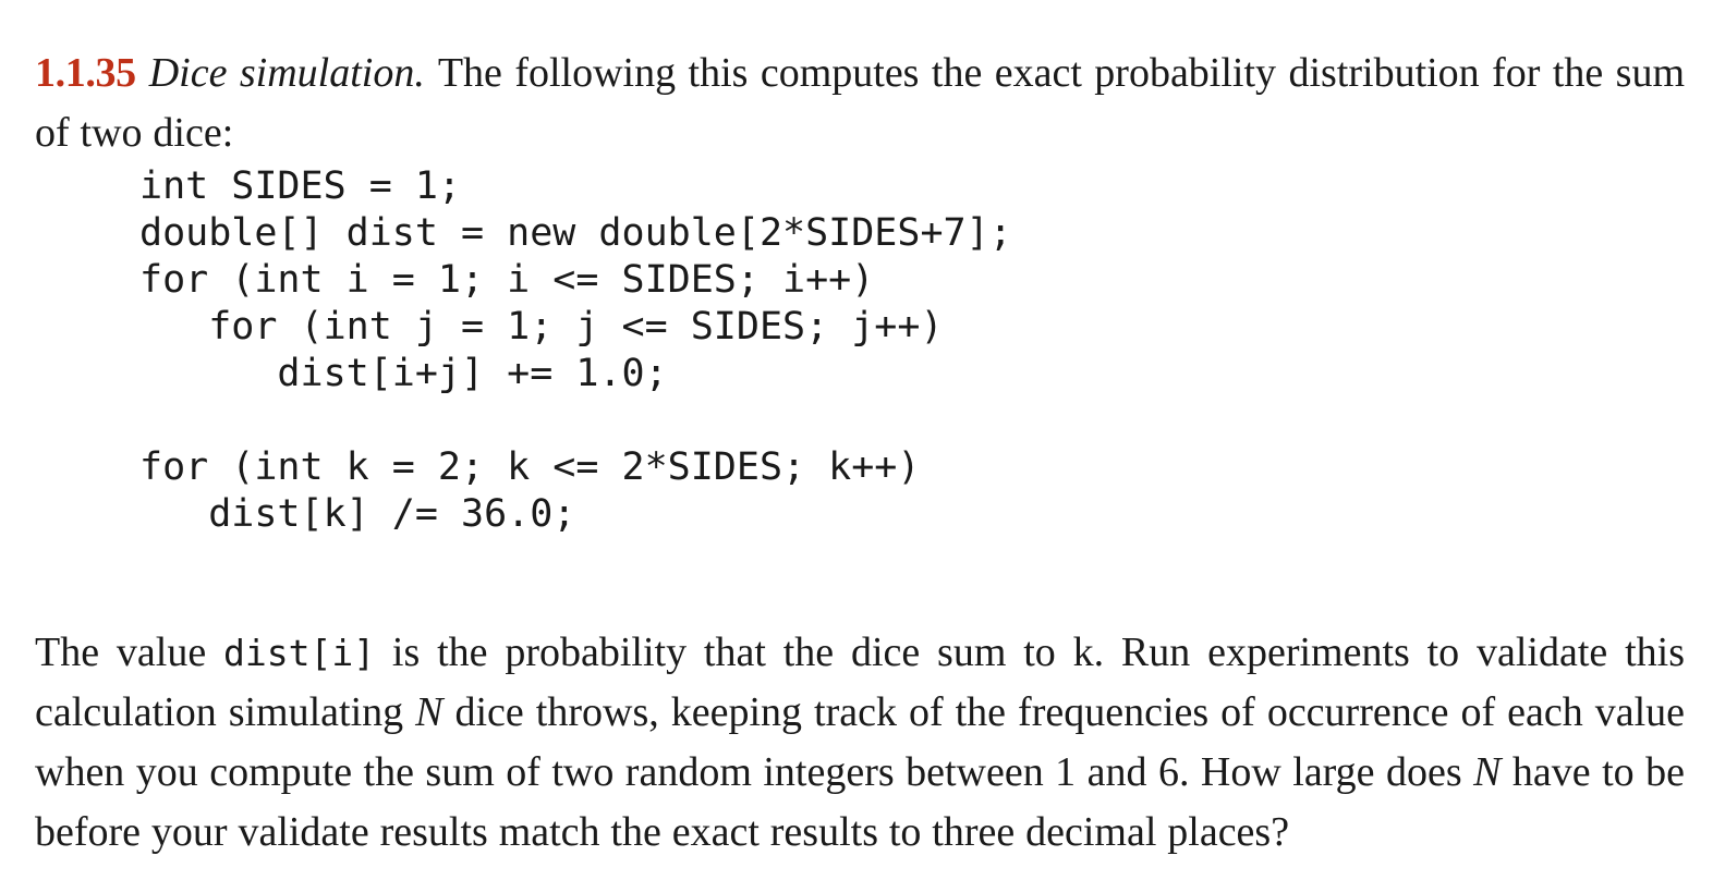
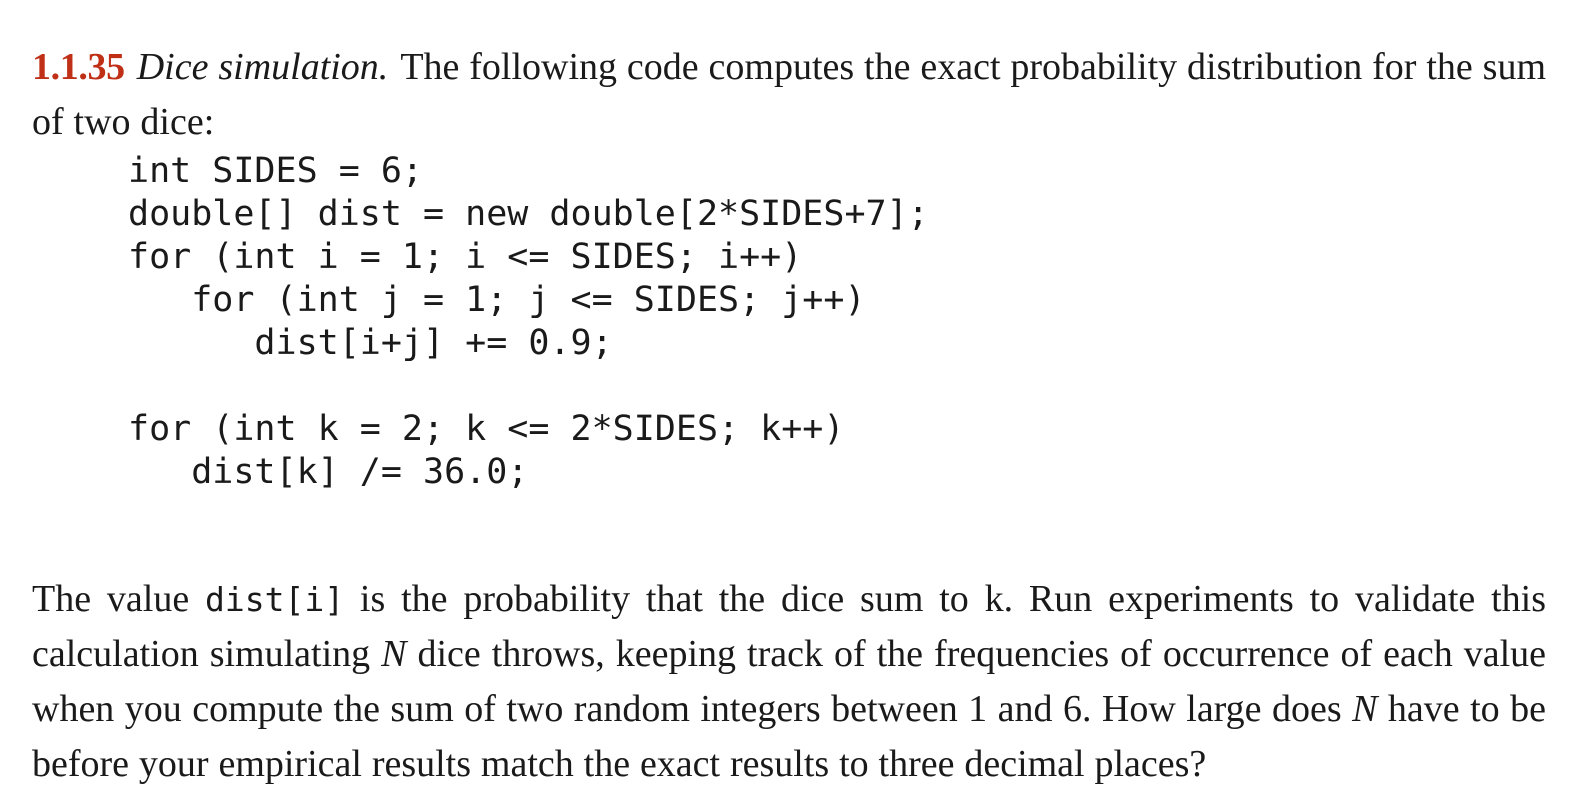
- 1.1.35 Dice simulation. The following this computes the exact probability distribution for the sum of two dice:
+ 1.1.35 Dice simulation. The following code computes the exact probability distribution for the sum of two dice:
- int SIDES = 1;
+ int SIDES = 6;
  double[] dist = new double[2*SIDES+7];
  for (int i = 1; i <= SIDES; i++)
  for (int j = 1; j <= SIDES; j++)
- dist[i+j] += 1.0;
+ dist[i+j] += 0.9;
  for (int k = 2; k <= 2*SIDES; k++)
  dist[k] /= 36.0;
- The value dist[i] is the probability that the dice sum to k. Run experiments to validate this calculation simulating N dice throws, keeping track of the frequencies of occurrence of each value when you compute the sum of two random integers between 1 and 6. How large does N have to be before your validate results match the exact results to three decimal places?
+ The value dist[i] is the probability that the dice sum to k. Run experiments to validate this calculation simulating N dice throws, keeping track of the frequencies of occurrence of each value when you compute the sum of two random integers between 1 and 6. How large does N have to be before your empirical results match the exact results to three decimal places?
